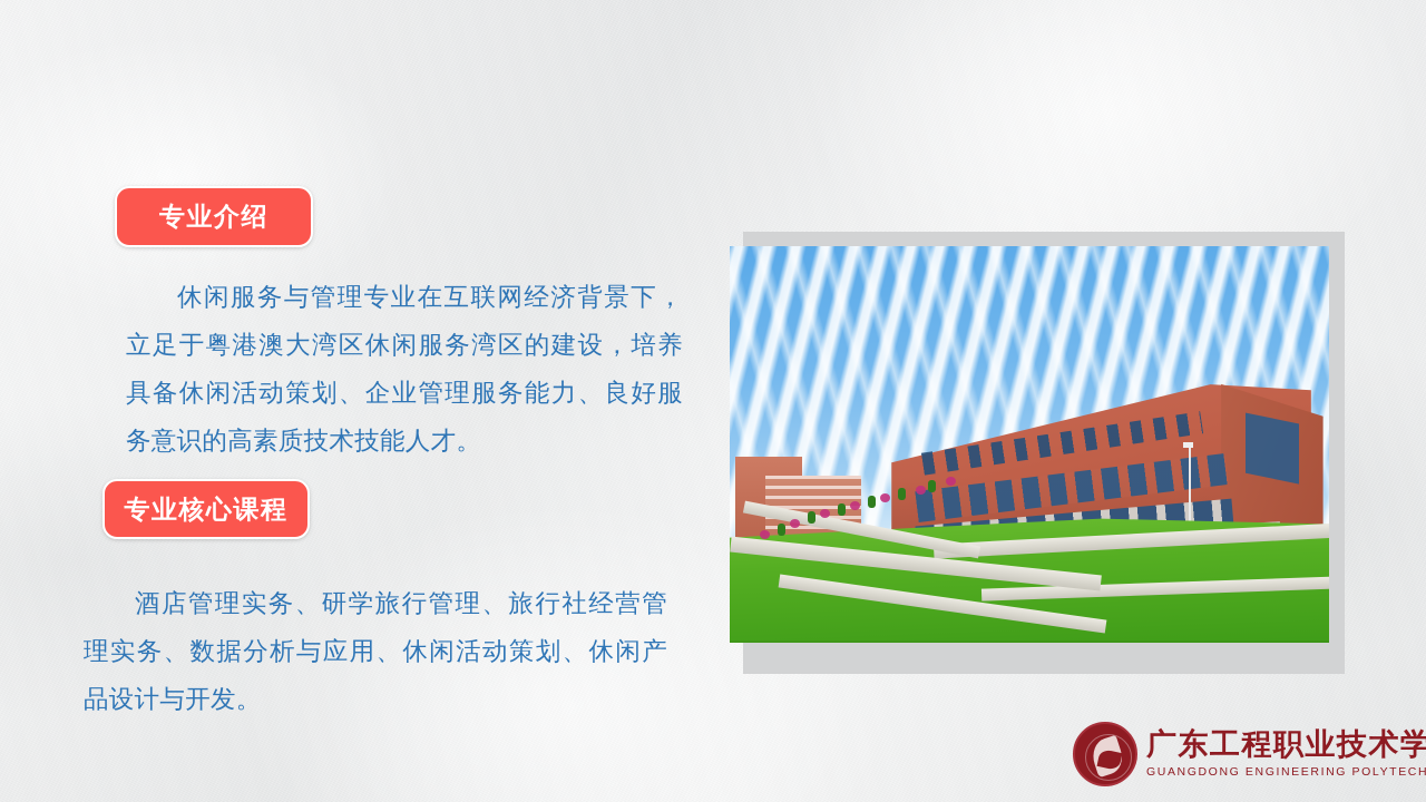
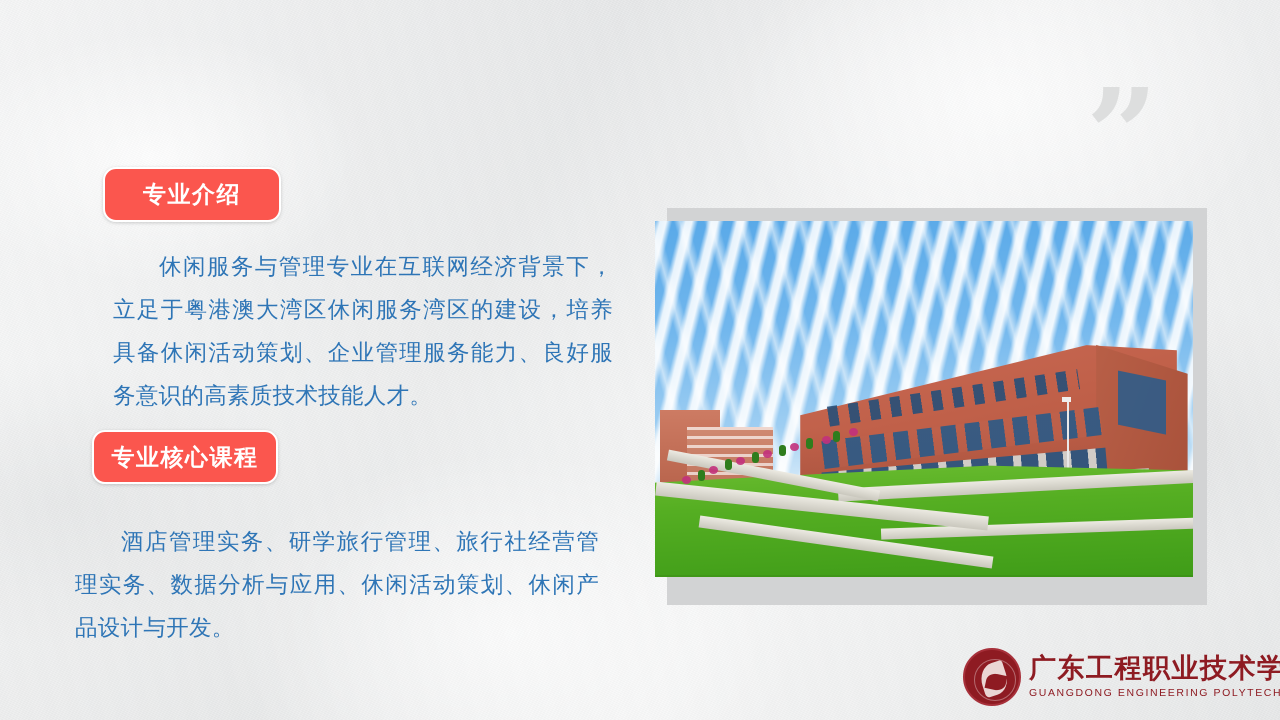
+ ”
  专业介绍
  休闲服务与管理专业在互联网经济背景下，立足于粤港澳大湾区休闲服务湾区的建设，培养具备休闲活动策划、企业管理服务能力、良好服务意识的高素质技术技能人才。
  专业核心课程
  酒店管理实务、研学旅行管理、旅行社经营管理实务、数据分析与应用、休闲活动策划、休闲产品设计与开发。
  广东工程职业技术学
  GUANGDONG ENGINEERING POLYTECH
